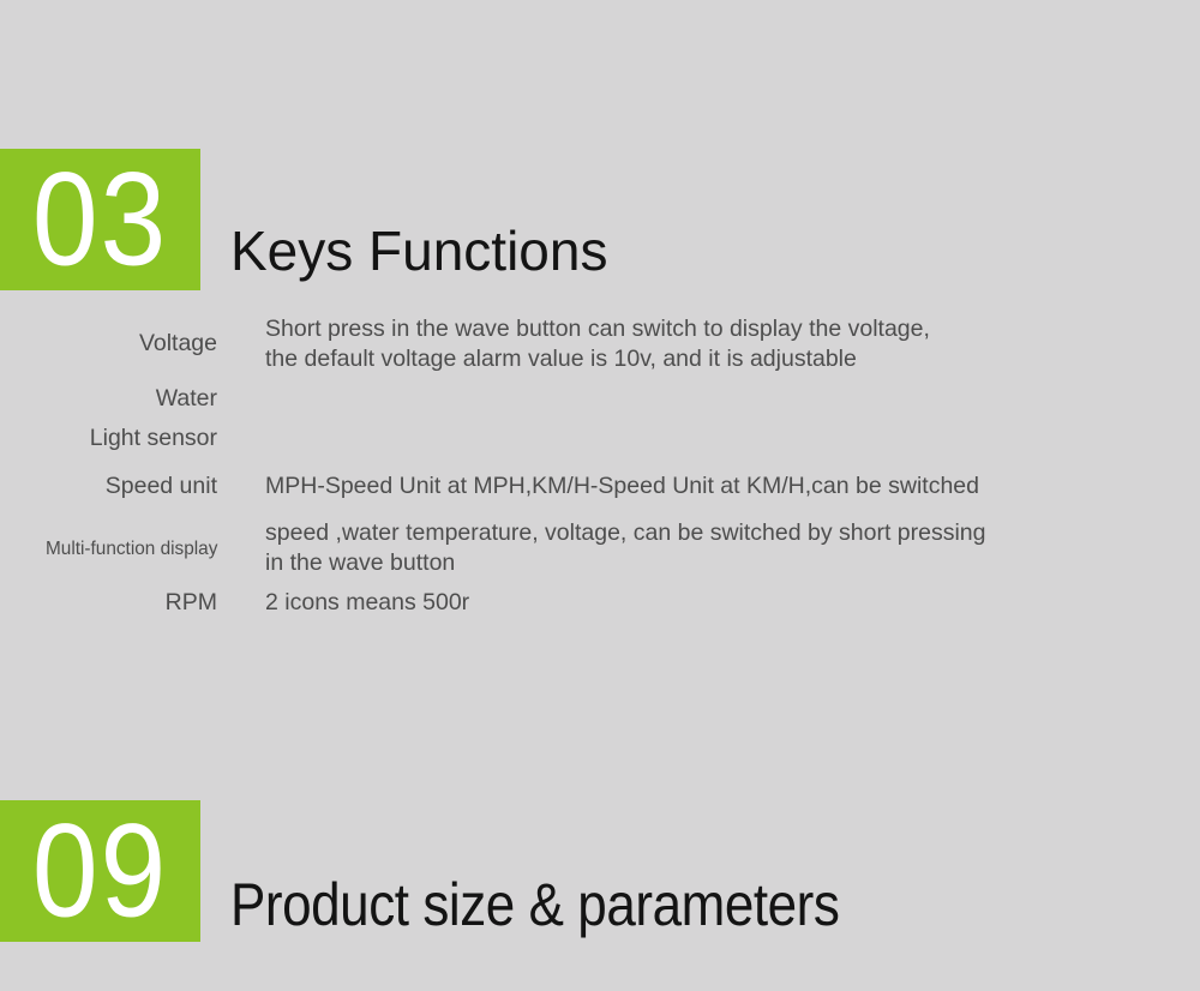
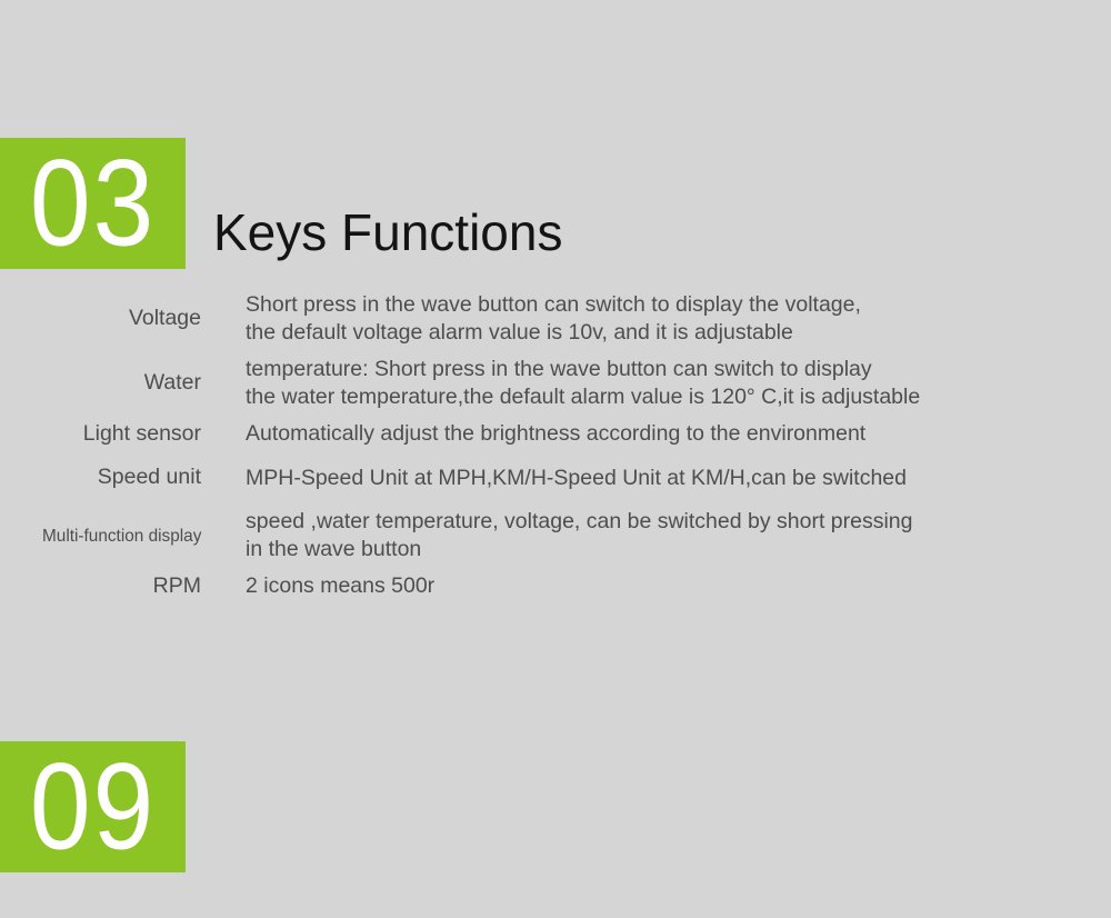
  03
  Keys Functions
  Voltage
  Short press in the wave button can switch to display the voltage,
  the default voltage alarm value is 10v, and it is adjustable
  Water
+ temperature: Short press in the wave button can switch to display
+ the water temperature,the default alarm value is 120° C,it is adjustable
  Light sensor
+ Automatically adjust the brightness according to the environment
  Speed unit
  MPH-Speed Unit at MPH,KM/H-Speed Unit at KM/H,can be switched
  Multi-function display
  speed ,water temperature, voltage, can be switched by short pressing
  in the wave button
  RPM
  2 icons means 500r
  09
- Product size & parameters
